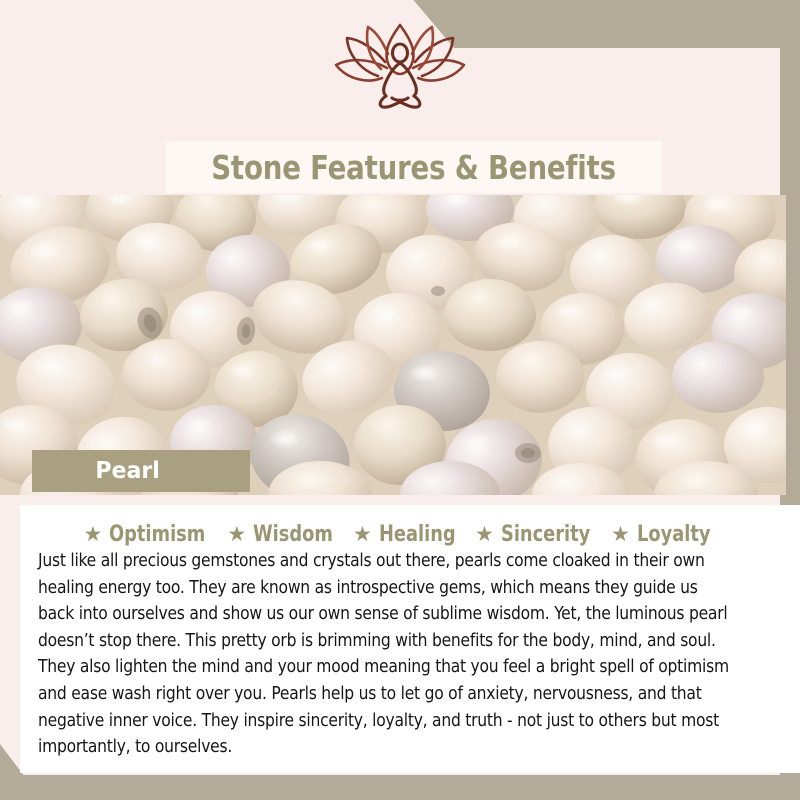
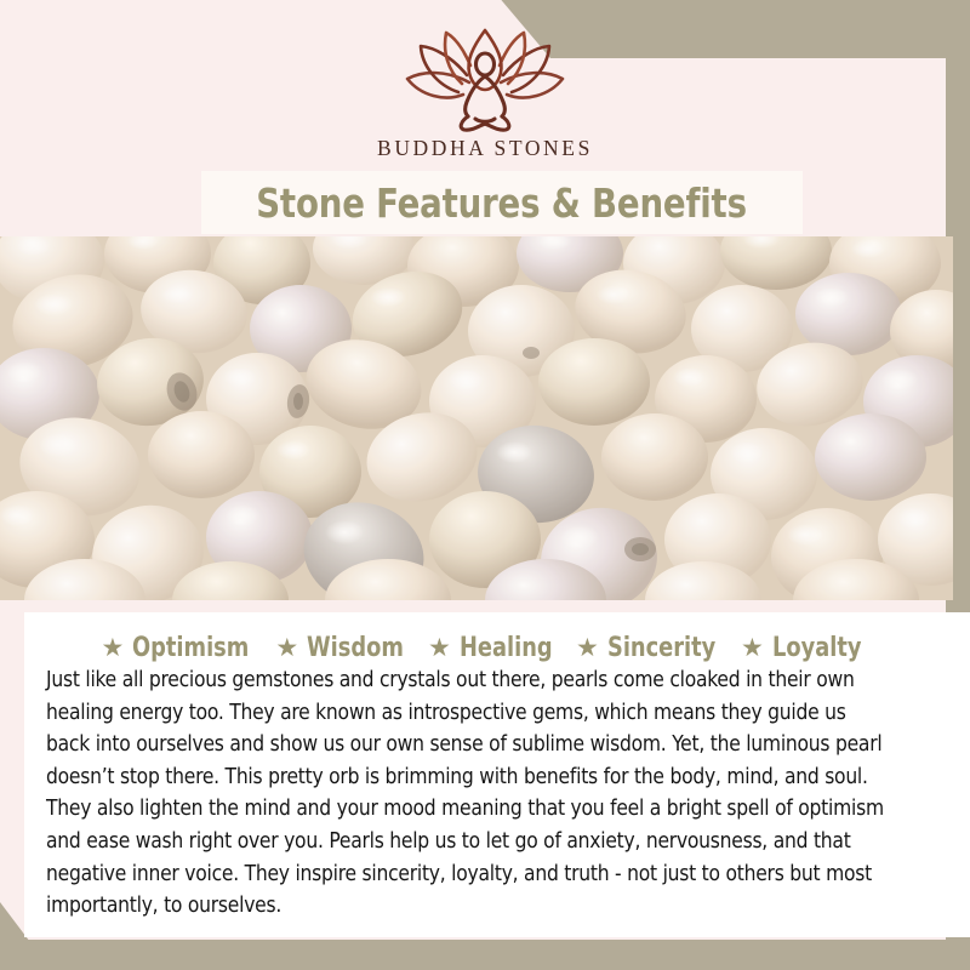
+ BUDDHA STONES
  Stone Features & Benefits
- Pearl
  ★
  Optimism
  ★
  Wisdom
  ★
  Healing
  ★
  Sincerity
  ★
  Loyalty
  Just like all precious gemstones and crystals out there, pearls come cloaked in their own healing energy too. They are known as introspective gems, which means they guide us back into ourselves and show us our own sense of sublime wisdom. Yet, the luminous pearl doesn’t stop there. This pretty orb is brimming with benefits for the body, mind, and soul. They also lighten the mind and your mood meaning that you feel a bright spell of optimism and ease wash right over you. Pearls help us to let go of anxiety, nervousness, and that negative inner voice. They inspire sincerity, loyalty, and truth - not just to others but most importantly, to ourselves.
